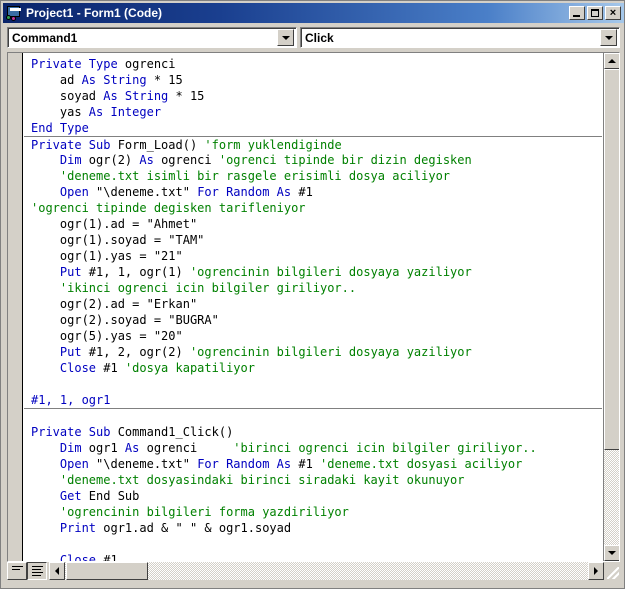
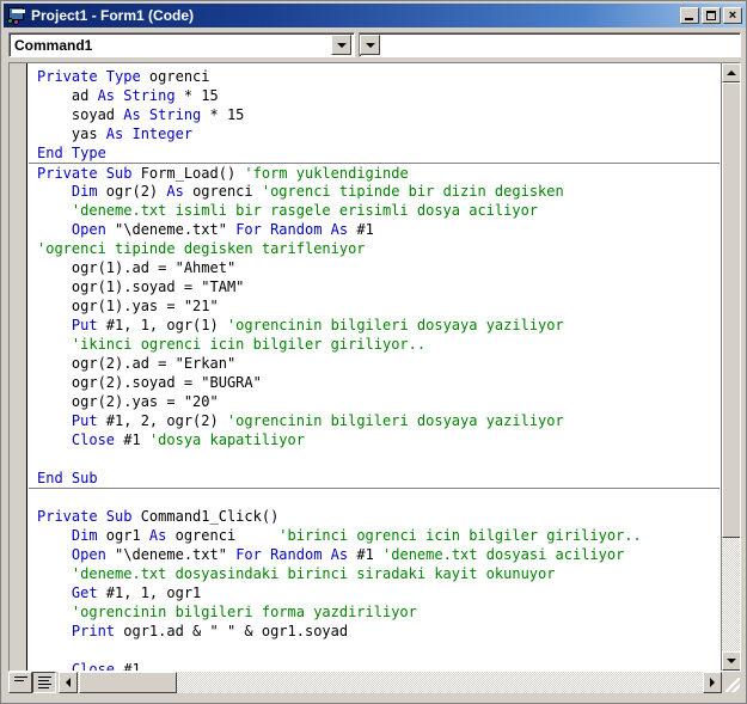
  Project1 - Form1 (Code)
  ×
  Command1
- Click
  Private Type ogrenci
  ad As String * 15
  soyad As String * 15
  yas As Integer
  End Type
  Private Sub Form_Load() 'form yuklendiginde
  Dim ogr(2) As ogrenci 'ogrenci tipinde bir dizin degisken
  'deneme.txt isimli bir rasgele erisimli dosya aciliyor
  Open "\deneme.txt" For Random As #1
  'ogrenci tipinde degisken tarifleniyor
  ogr(1).ad = "Ahmet"
  ogr(1).soyad = "TAM"
  ogr(1).yas = "21"
  Put #1, 1, ogr(1) 'ogrencinin bilgileri dosyaya yaziliyor
  'ikinci ogrenci icin bilgiler giriliyor..
  ogr(2).ad = "Erkan"
  ogr(2).soyad = "BUGRA"
- ogr(5).yas = "20"
+ ogr(2).yas = "20"
  Put #1, 2, ogr(2) 'ogrencinin bilgileri dosyaya yaziliyor
  Close #1 'dosya kapatiliyor
- #1, 1, ogr1
+ End Sub
  Private Sub Command1_Click()
  Dim ogr1 As ogrenci 'birinci ogrenci icin bilgiler giriliyor..
  Open "\deneme.txt" For Random As #1 'deneme.txt dosyasi aciliyor
  'deneme.txt dosyasindaki birinci siradaki kayit okunuyor
- Get End Sub
+ Get #1, 1, ogr1
  'ogrencinin bilgileri forma yazdiriliyor
  Print ogr1.ad & " " & ogr1.soyad
  Close #1
